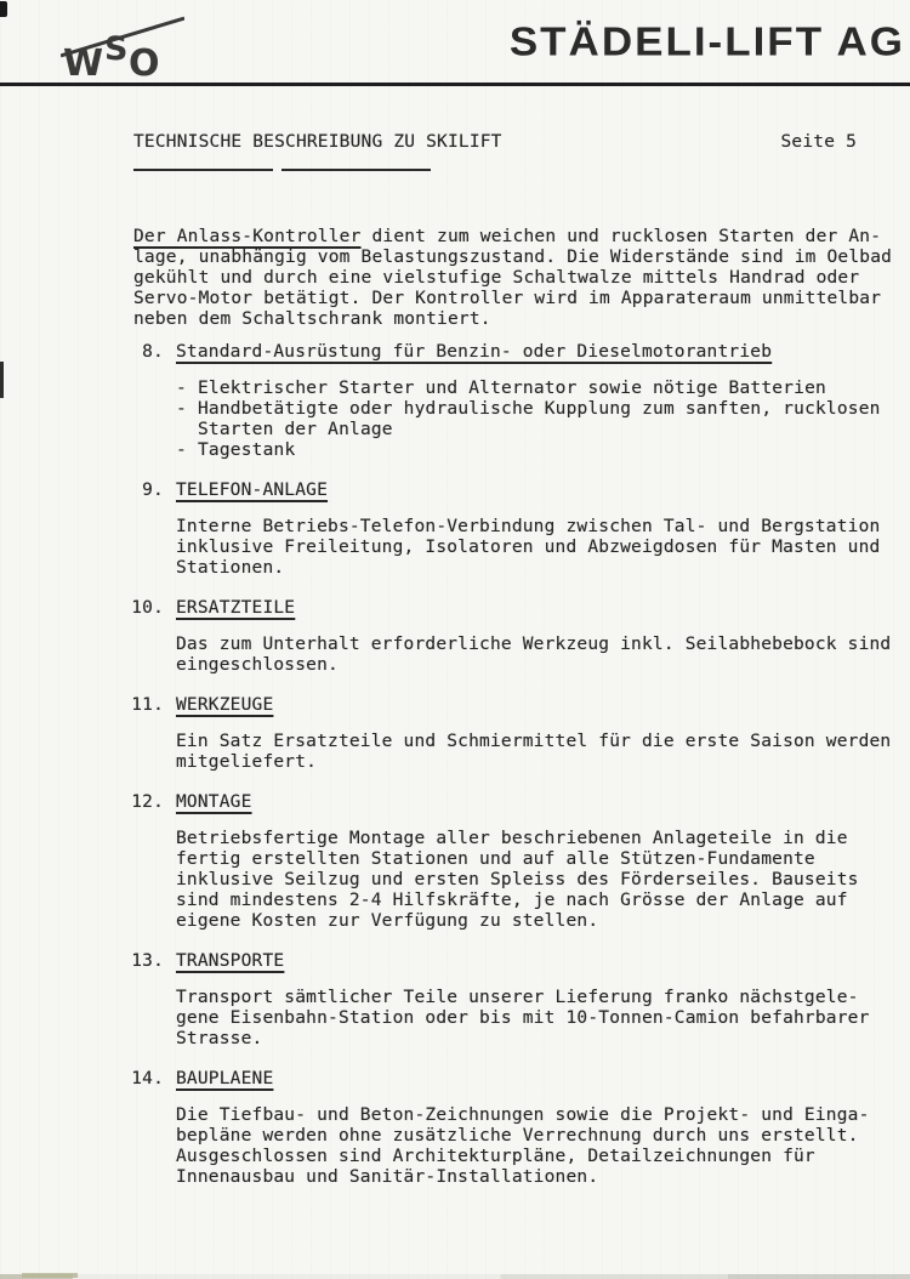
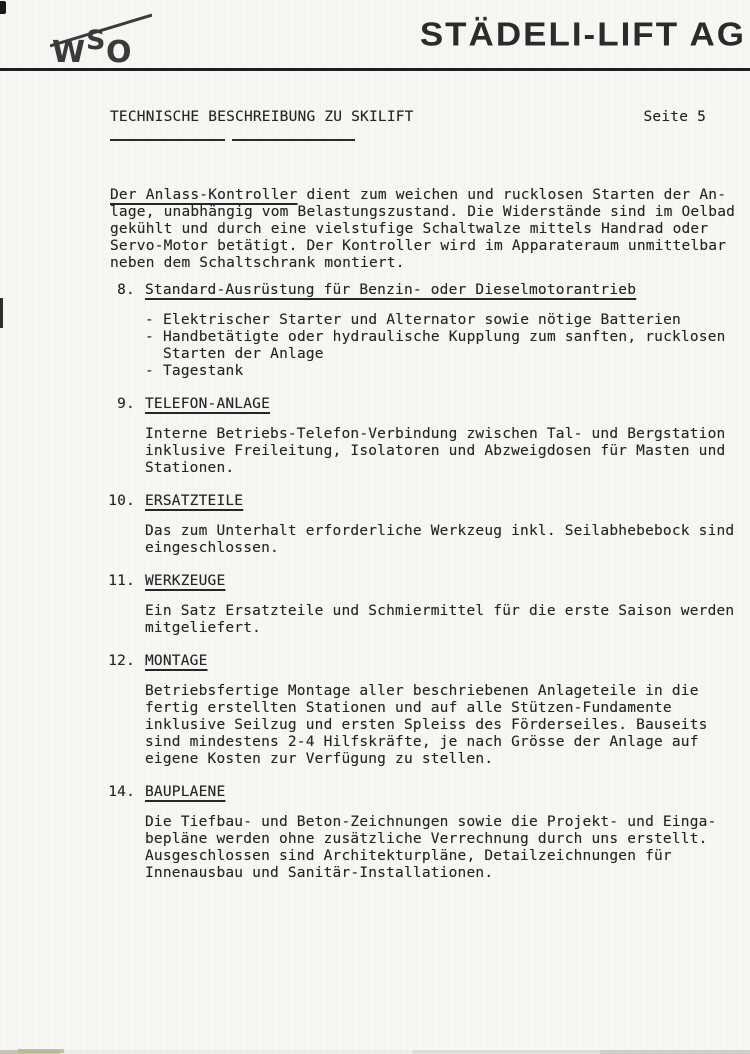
  W
  S
  O
  STÄDELI-LIFT AG
  TECHNISCHE BESCHREIBUNG ZU SKILIFT
  Seite 5
  Der Anlass-Kontroller dient zum weichen und rucklosen Starten der An-
  lage, unabhängig vom Belastungszustand. Die Widerstände sind im Oelbad
  gekühlt und durch eine vielstufige Schaltwalze mittels Handrad oder
  Servo-Motor betätigt. Der Kontroller wird im Apparateraum unmittelbar
  neben dem Schaltschrank montiert.
  8.
  Standard-Ausrüstung für Benzin- oder Dieselmotorantrieb
  -
  Elektrischer Starter und Alternator sowie nötige Batterien
  -
  Handbetätigte oder hydraulische Kupplung zum sanften, rucklosen
  Starten der Anlage
  -
  Tagestank
  9.
  TELEFON-ANLAGE
  Interne Betriebs-Telefon-Verbindung zwischen Tal- und Bergstation
  inklusive Freileitung, Isolatoren und Abzweigdosen für Masten und
  Stationen.
  10.
  ERSATZTEILE
  Das zum Unterhalt erforderliche Werkzeug inkl. Seilabhebebock sind
  eingeschlossen.
  11.
  WERKZEUGE
  Ein Satz Ersatzteile und Schmiermittel für die erste Saison werden
  mitgeliefert.
  12.
  MONTAGE
  Betriebsfertige Montage aller beschriebenen Anlageteile in die
  fertig erstellten Stationen und auf alle Stützen-Fundamente
  inklusive Seilzug und ersten Spleiss des Förderseiles. Bauseits
  sind mindestens 2-4 Hilfskräfte, je nach Grösse der Anlage auf
  eigene Kosten zur Verfügung zu stellen.
- 13.
- TRANSPORTE
- Transport sämtlicher Teile unserer Lieferung franko nächstgele-
- gene Eisenbahn-Station oder bis mit 10-Tonnen-Camion befahrbarer
- Strasse.
  14.
  BAUPLAENE
  Die Tiefbau- und Beton-Zeichnungen sowie die Projekt- und Einga-
  bepläne werden ohne zusätzliche Verrechnung durch uns erstellt.
  Ausgeschlossen sind Architekturpläne, Detailzeichnungen für
  Innenausbau und Sanitär-Installationen.
